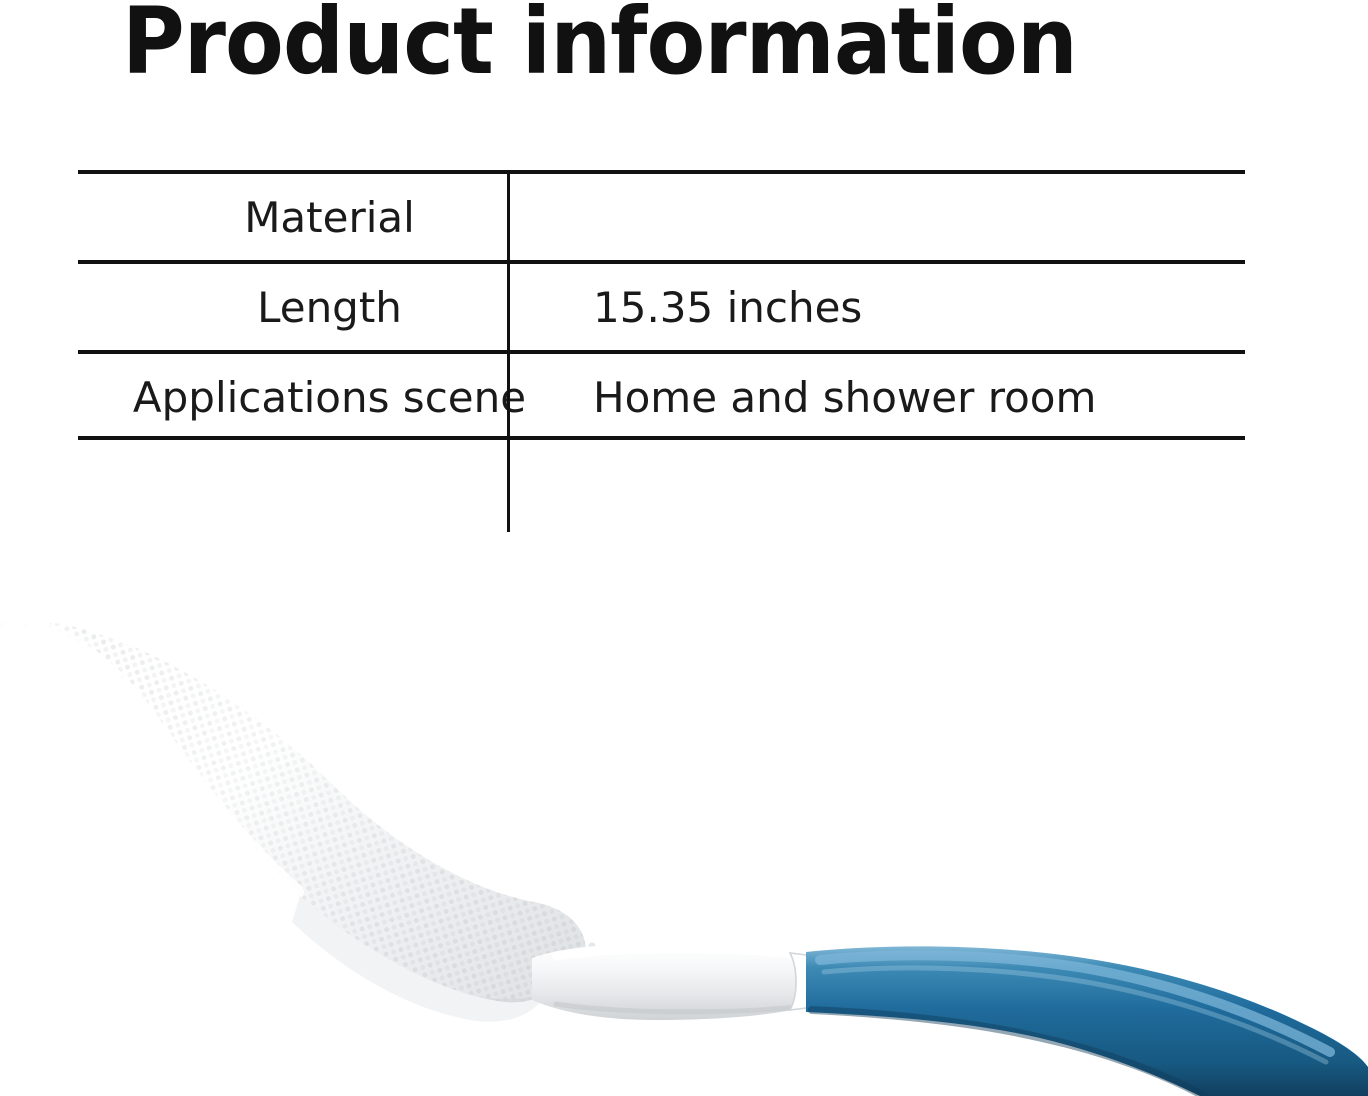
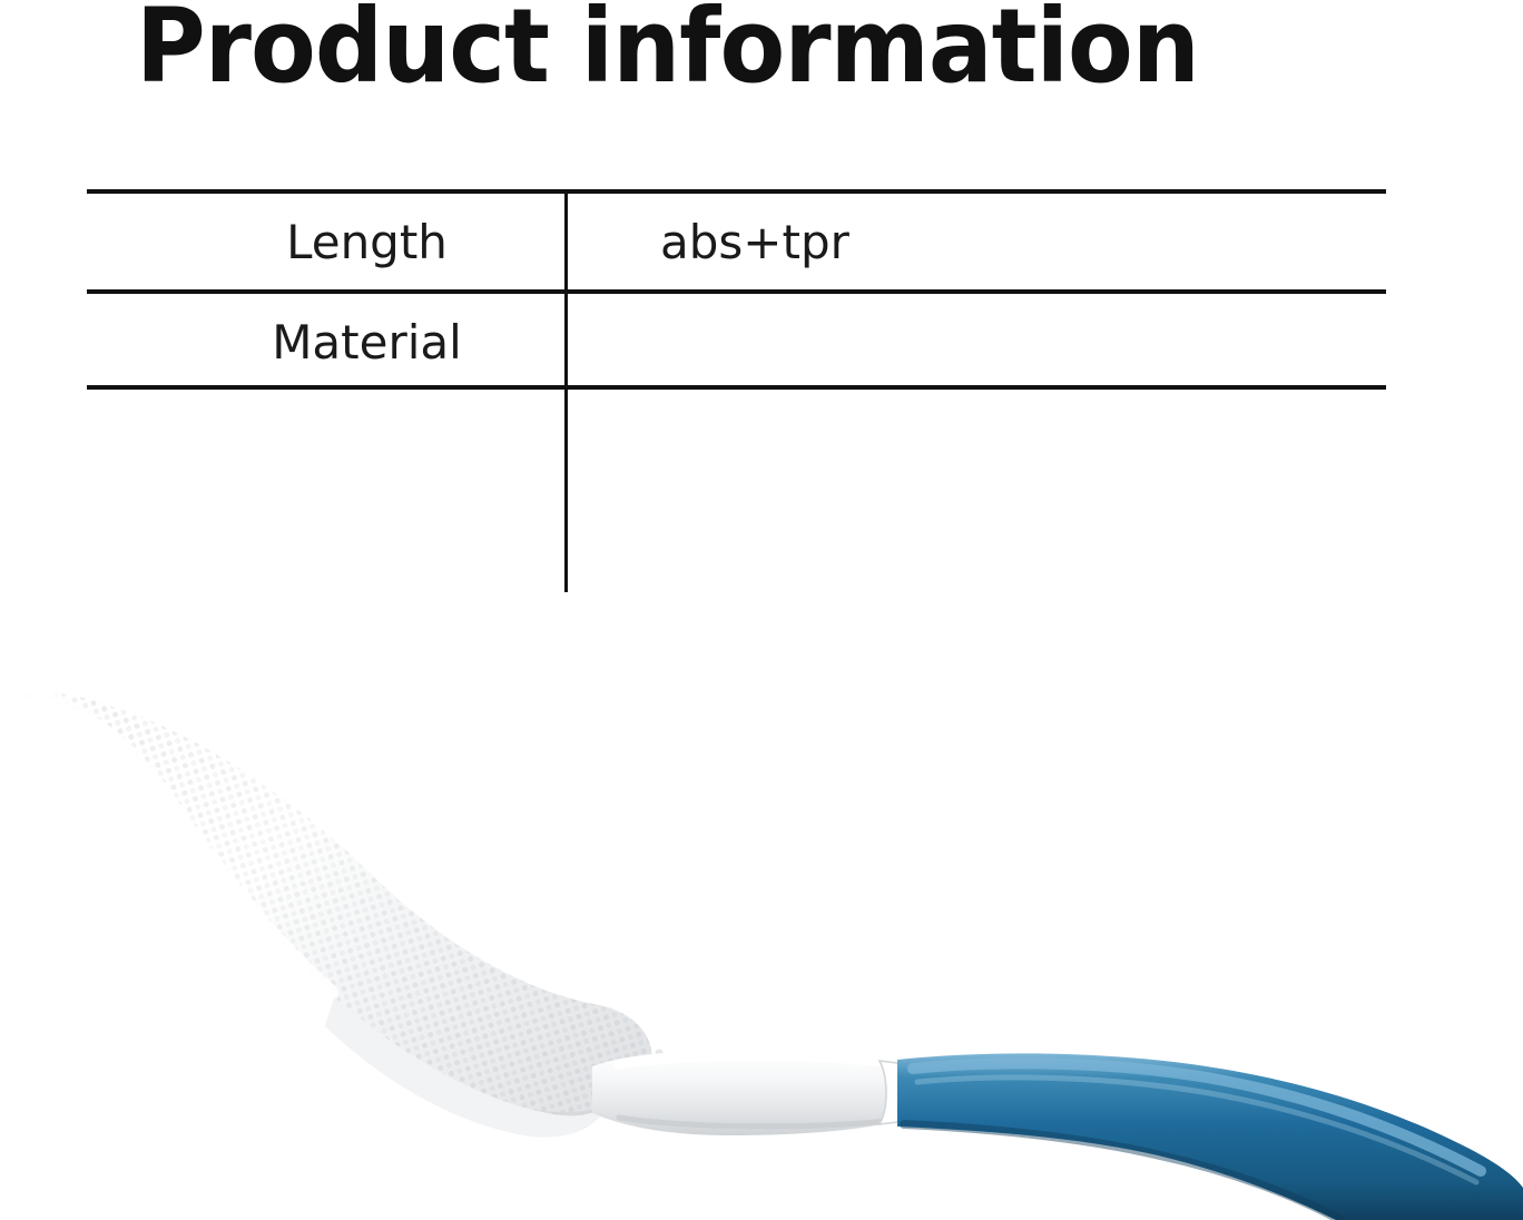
  Product information
- Material
+ Length
+ abs+tpr
- Length
+ Material
- 15.35 inches
- Applications scene
- Home and shower room
